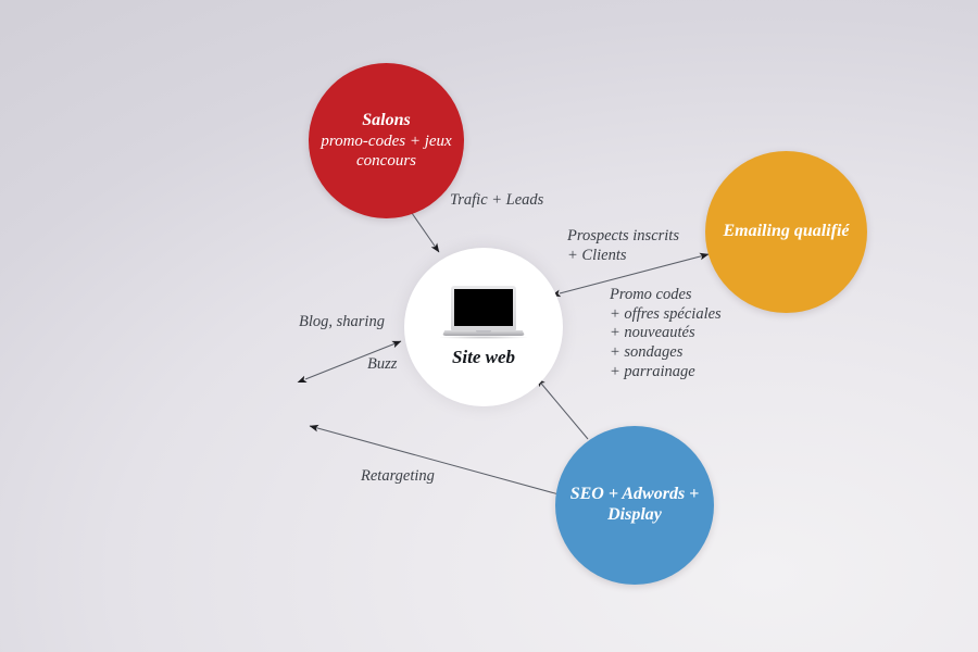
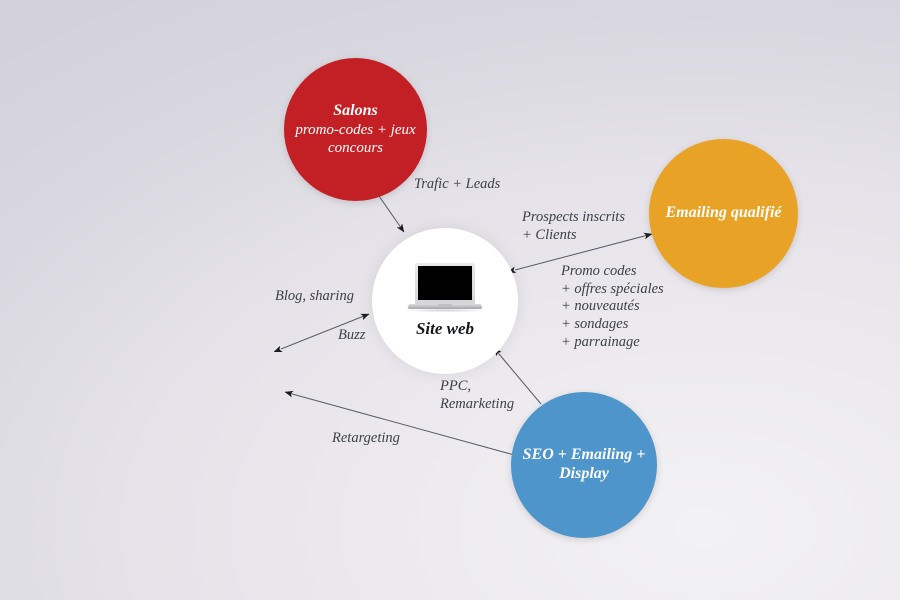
  Salons
  promo-codes + jeux concours
  Emailing qualifié
- SEO + Adwords + Display
+ SEO + Emailing + Display
  Site web
  Trafic + Leads
  Prospects inscrits
  + Clients
  Promo codes
  + offres spéciales
  + nouveautés
  + sondages
  + parrainage
  Blog, sharing
  Buzz
+ PPC,
+ Remarketing
  Retargeting
